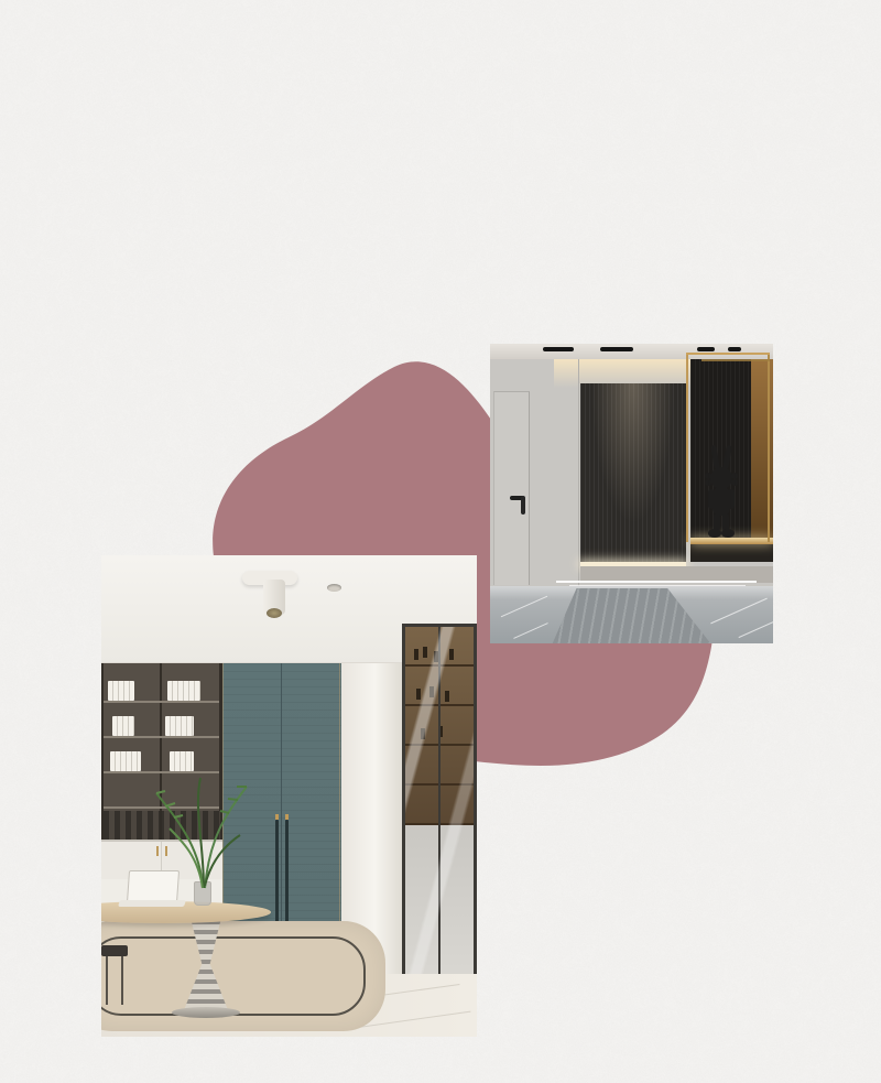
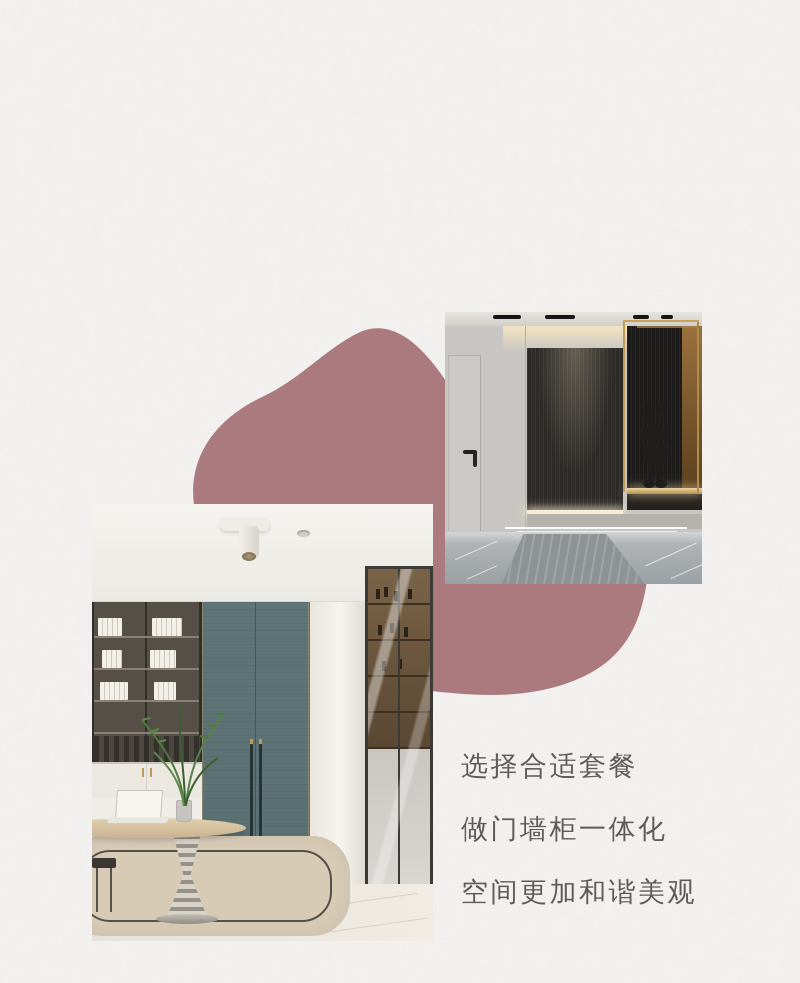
+ 选择合适套餐
+ 做门墙柜一体化
+ 空间更加和谐美观
